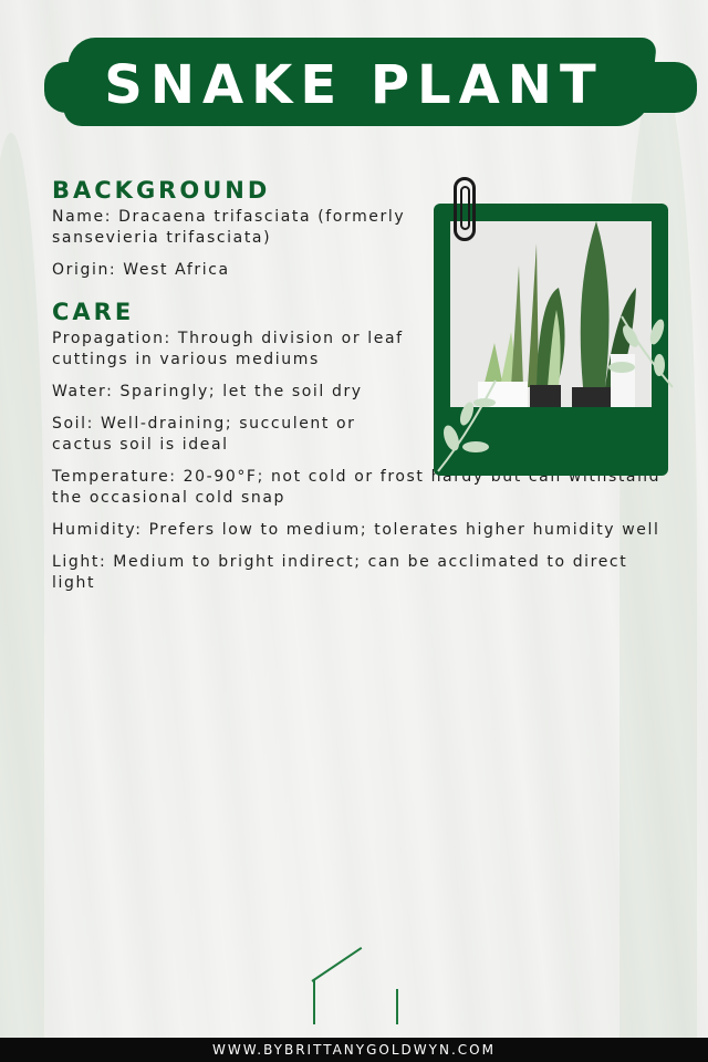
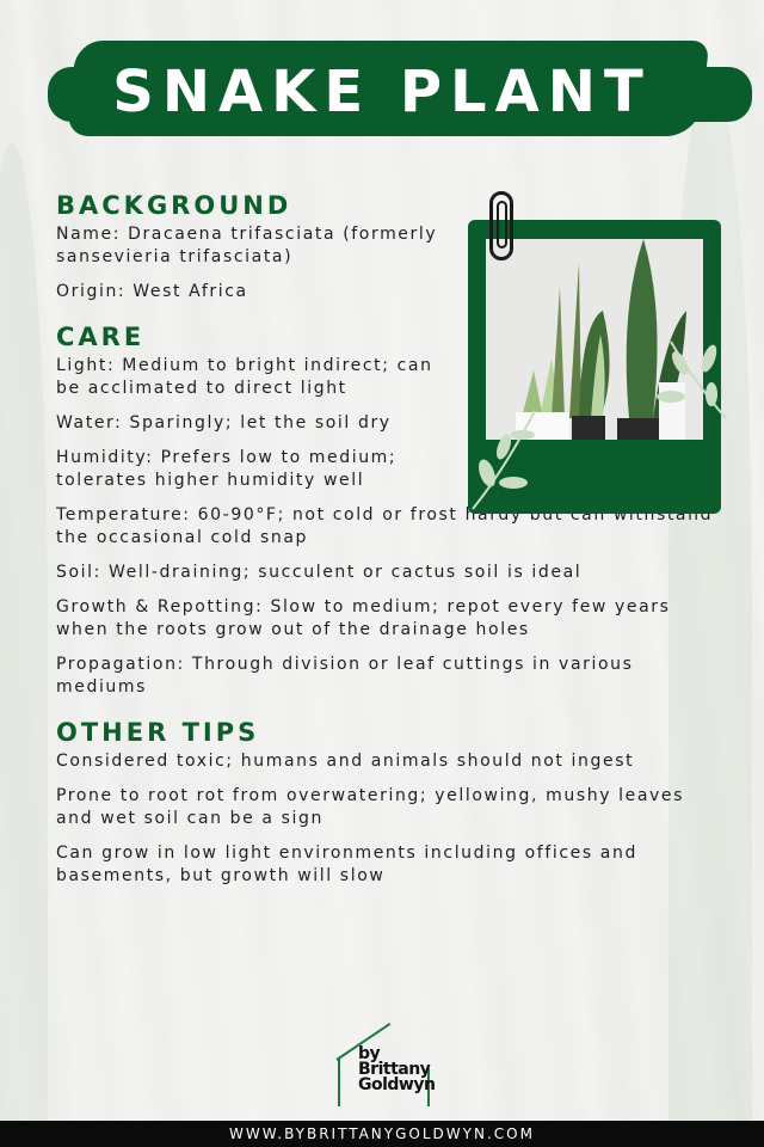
  SNAKE PLANT
  BACKGROUND
  Name: Dracaena trifasciata (formerly sansevieria trifasciata)
  Origin: West Africa
  CARE
- Propagation: Through division or leaf cuttings in various mediums
+ Light: Medium to bright indirect; can be acclimated to direct light
  Water: Sparingly; let the soil dry
- Soil: Well-draining; succulent or cactus soil is ideal
+ Humidity: Prefers low to medium; tolerates higher humidity well
- Temperature: 20-90°F; not cold or frost hardy but can withstand the occasional cold snap
+ Temperature: 60-90°F; not cold or frost hardy but can withstand the occasional cold snap
- Humidity: Prefers low to medium; tolerates higher humidity well
+ Soil: Well-draining; succulent or cactus soil is ideal
+ Growth & Repotting: Slow to medium; repot every few years when the roots grow out of the drainage holes
- Light: Medium to bright indirect; can be acclimated to direct light
+ Propagation: Through division or leaf cuttings in various mediums
+ OTHER TIPS
+ Considered toxic; humans and animals should not ingest
+ Prone to root rot from overwatering; yellowing, mushy leaves and wet soil can be a sign
+ Can grow in low light environments including offices and basements, but growth will slow
+ by
+ Brittany
+ Goldwyn
  WWW.BYBRITTANYGOLDWYN.COM
